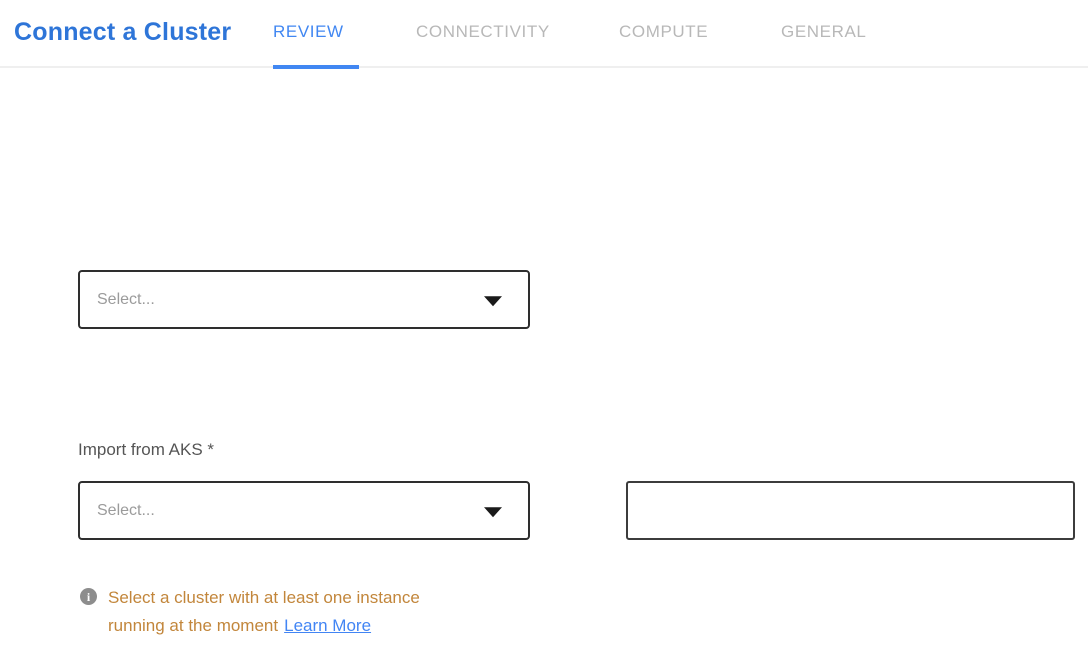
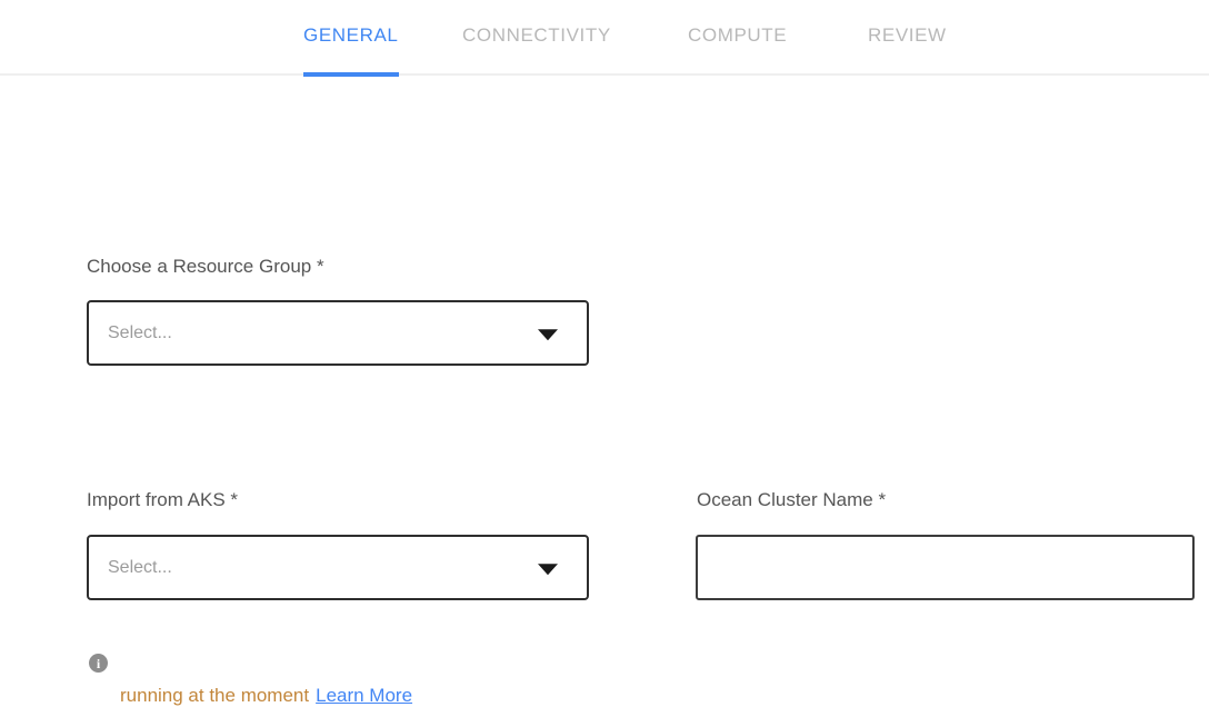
- Connect a Cluster
- REVIEW
+ GENERAL
  CONNECTIVITY
  COMPUTE
- GENERAL
+ REVIEW
+ Choose a Resource Group *
  Select...
  Import from AKS *
  Select...
+ Ocean Cluster Name *
  i
- Select a cluster with at least one instance
  running at the moment Learn More
